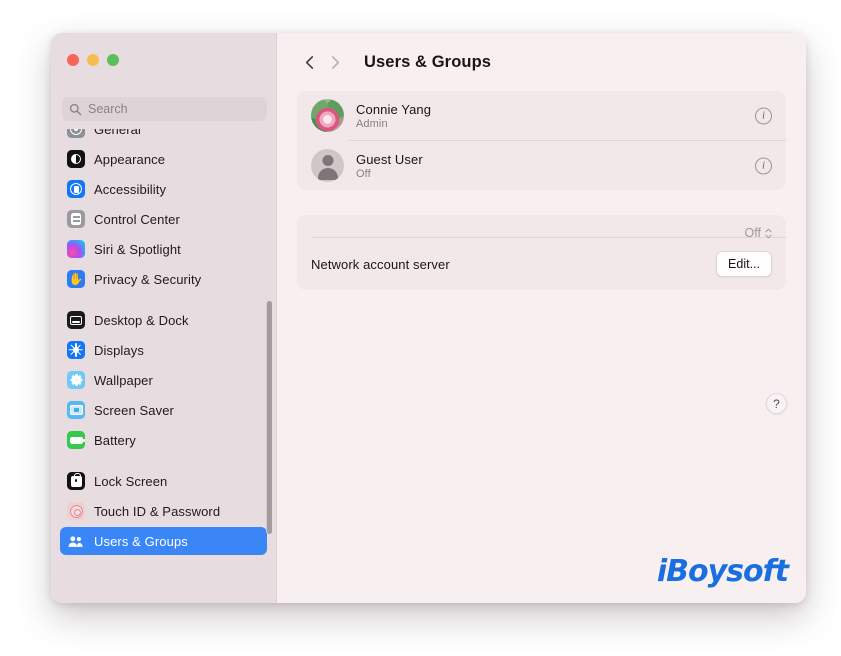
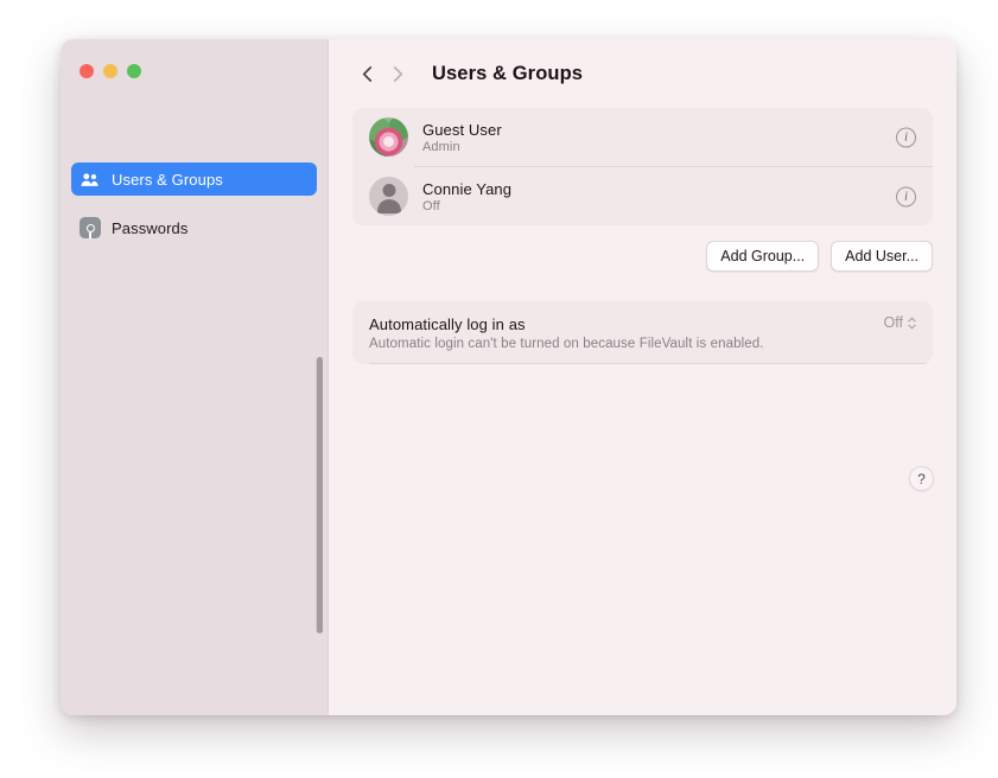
- Search
- General
- Appearance
- Accessibility
- Control Center
- Siri & Spotlight
- ✋
- Privacy & Security
- Desktop & Dock
- Displays
- Wallpaper
- Screen Saver
- Battery
- Lock Screen
- Touch ID & Password
  Users & Groups
+ Passwords
  Users & Groups
- Connie Yang
+ Guest User
  Admin
  i
- Guest User
+ Connie Yang
  Off
  i
+ Add Group...
+ Add User...
+ Automatically log in as
+ Automatic login can't be turned on because FileVault is enabled.
  Off
- Network account server
- Edit...
  ?
- iBoysoft
